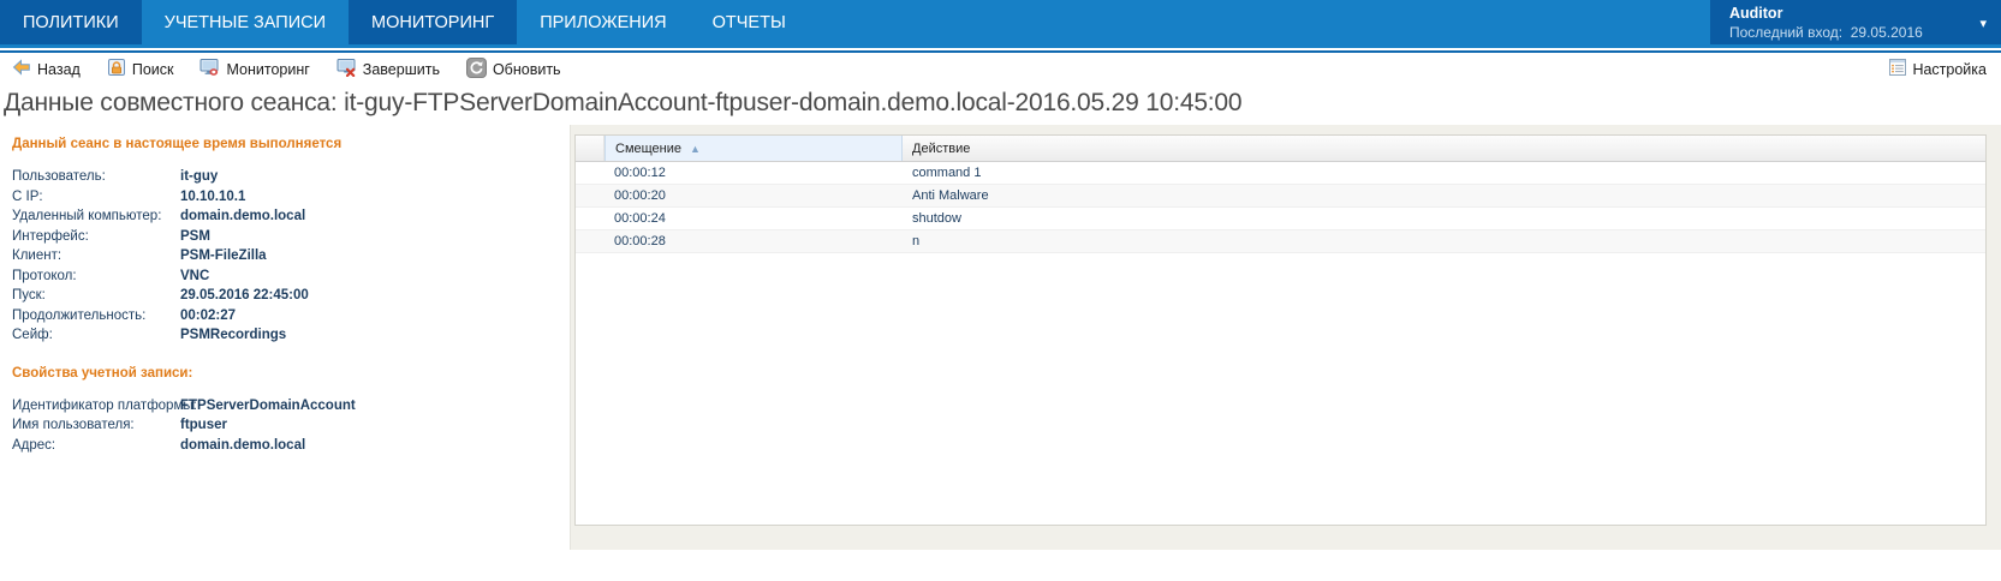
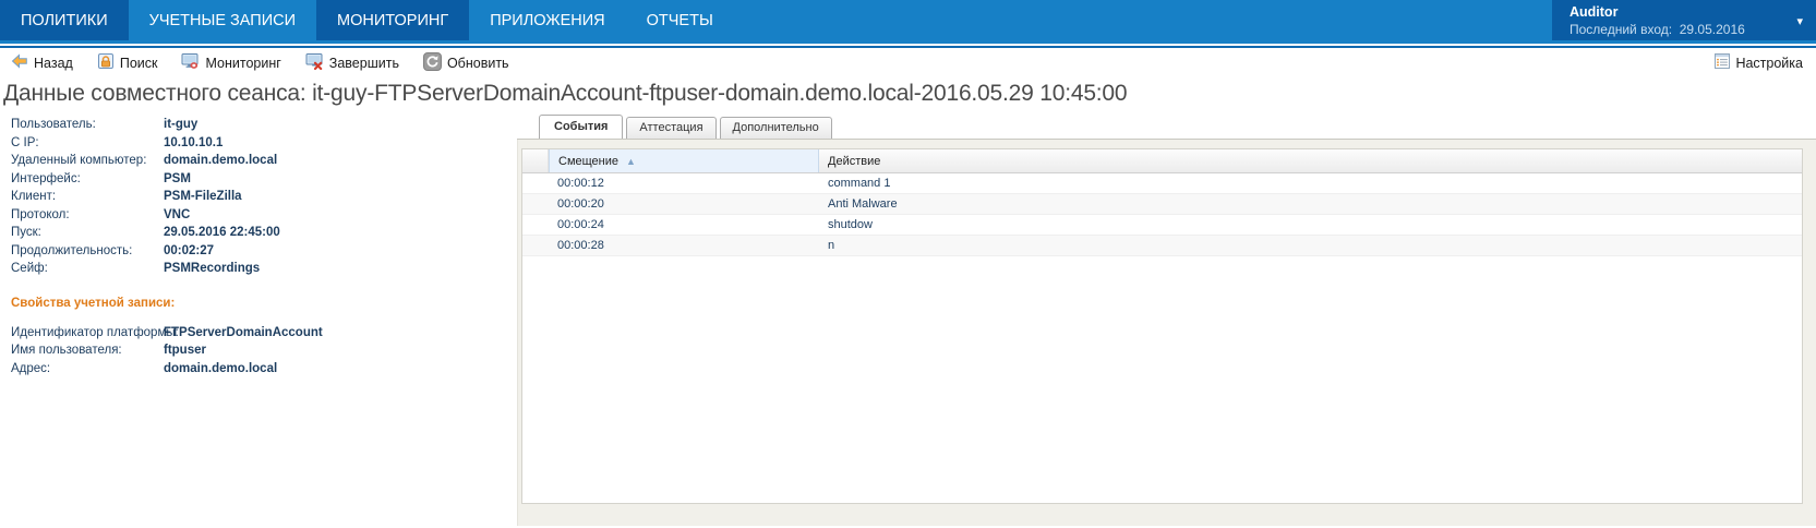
  ПОЛИТИКИ
  УЧЕТНЫЕ ЗАПИСИ
  МОНИТОРИНГ
  ПРИЛОЖЕНИЯ
  ОТЧЕТЫ
  Auditor
  Последний вход: 29.05.2016
  ▾
  Назад
  Поиск
  Мониторинг
  Завершить
  Обновить
  Настройка
  Данные совместного сеанса: it-guy-FTPServerDomainAccount-ftpuser-domain.demo.local-2016.05.29 10:45:00
- Данный сеанс в настоящее время выполняется
  Пользователь:
  it-guy
  С IP:
  10.10.10.1
  Удаленный компьютер:
  domain.demo.local
  Интерфейс:
  PSM
  Клиент:
  PSM-FileZilla
  Протокол:
  VNC
  Пуск:
  29.05.2016 22:45:00
  Продолжительность:
  00:02:27
  Сейф:
  PSMRecordings
  Свойства учетной записи:
  Идентификатор платформ
  FTPServerDomainAccount
  Имя пользователя:
  ftpuser
  Адрес:
  domain.demo.local
+ События
+ Аттестация
+ Дополнительно
  Смещение
  ▲
  Действие
  00:00:12
  command 1
  00:00:20
  Anti Malware
  00:00:24
  shutdow
  00:00:28
  n
